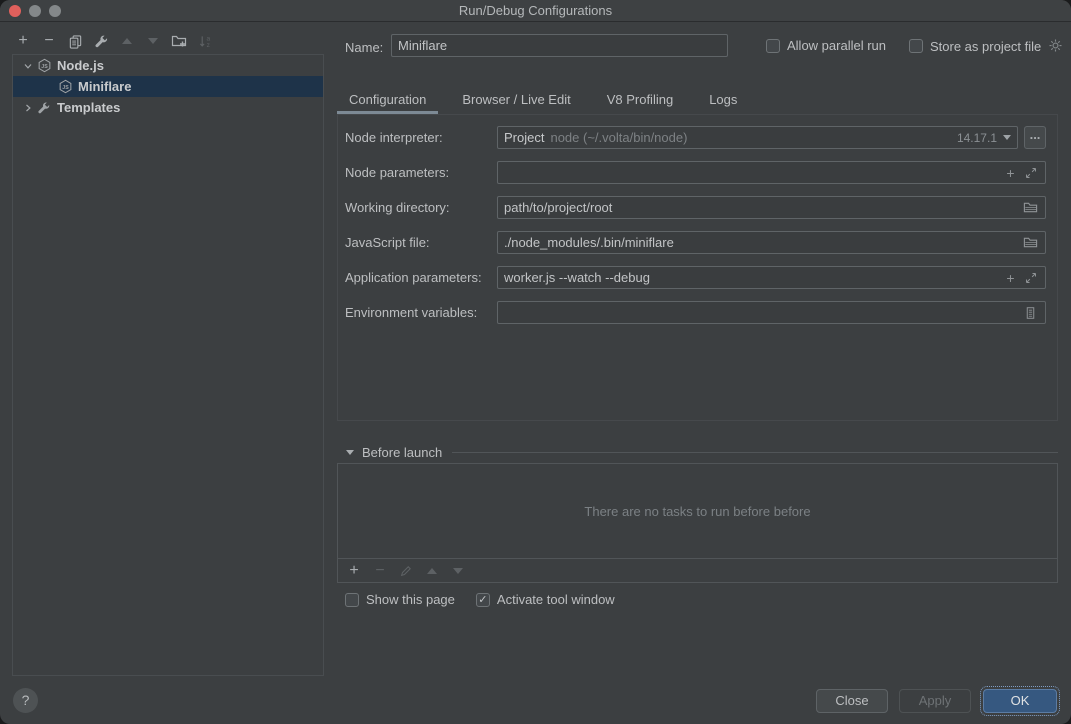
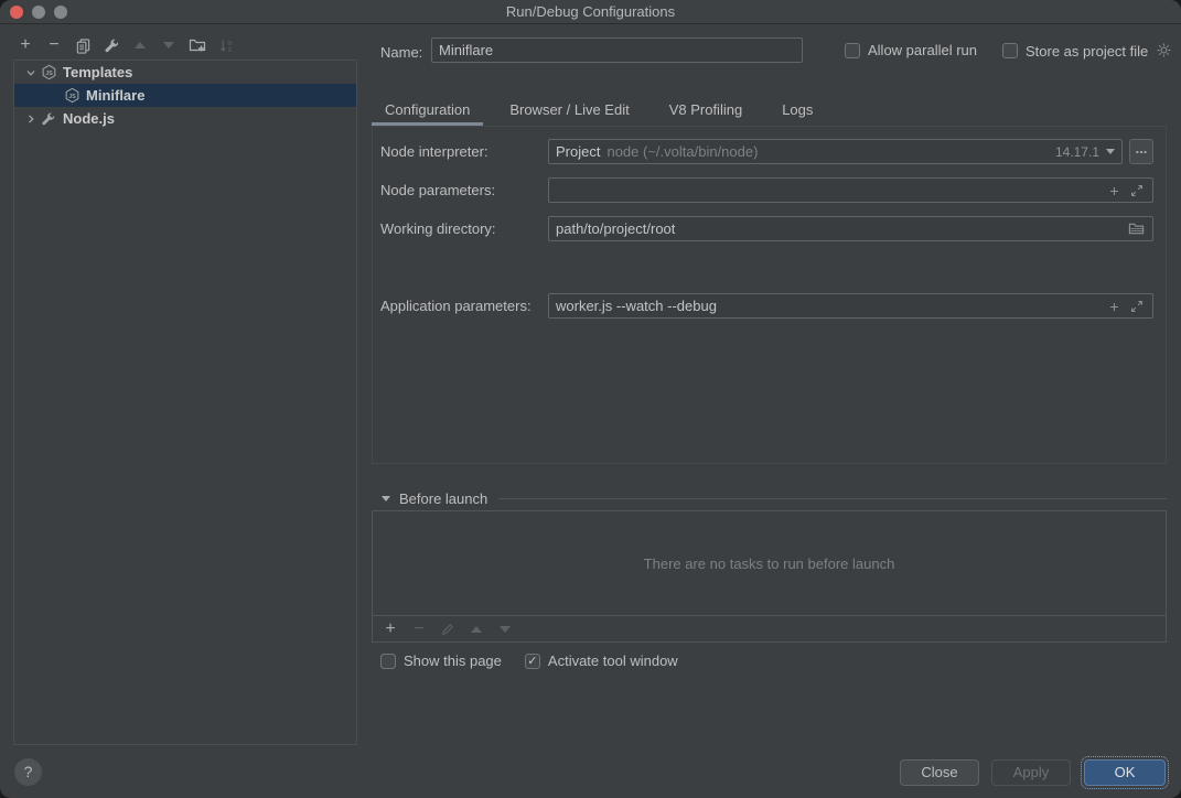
  Run/Debug Configurations
  +
  −
- Node.js
+ Templates
  Miniflare
- Templates
+ Node.js
  Name:
  Miniflare
  Allow parallel run
  Store as project file
  Configuration
  Browser / Live Edit
  V8 Profiling
  Logs
  Node interpreter:
  Project
  node (~/.volta/bin/node)
  14.17.1
  ...
  Node parameters:
  +
  Working directory:
  path/to/project/root
- JavaScript file:
- ./node_modules/.bin/miniflare
  Application parameters:
  worker.js --watch --debug
  +
- Environment variables:
  Before launch
- There are no tasks to run before before
+ There are no tasks to run before launch
  +
  −
  Show this page
  ✓
  Activate tool window
  ?
  Close
  Apply
  OK
